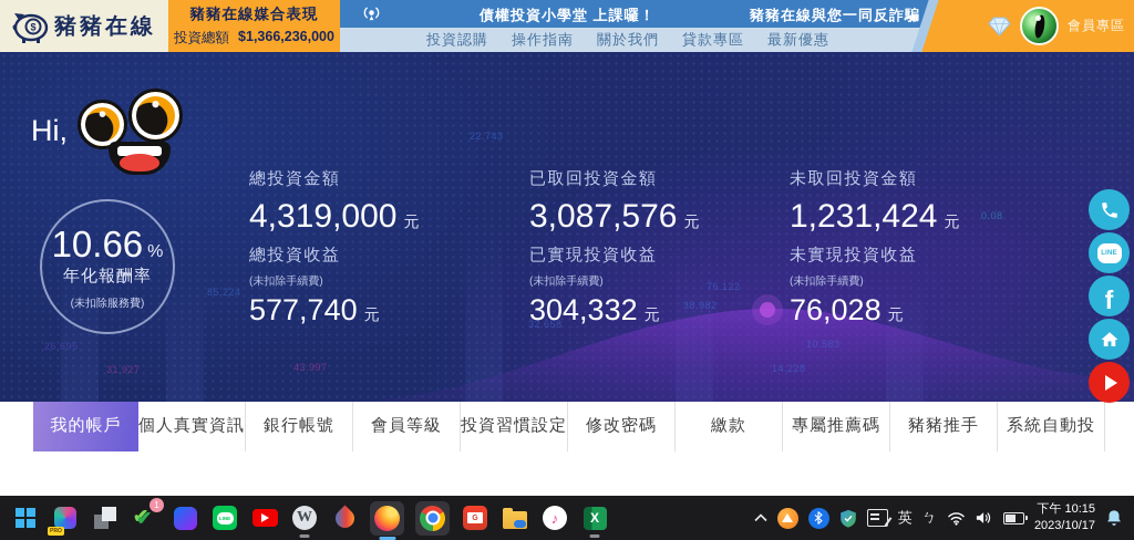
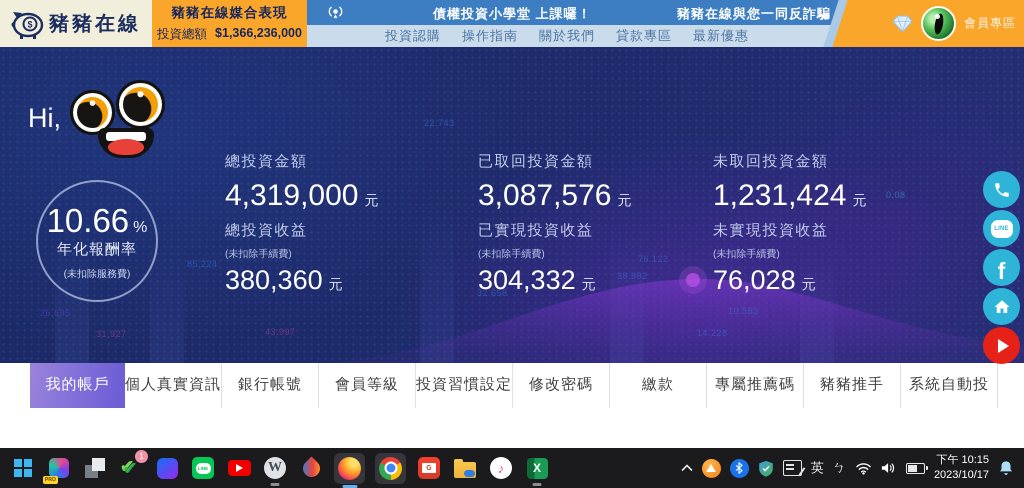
  $
  豬豬在線
  豬豬在線媒合表現
  投資總額
  $1,366,236,000
  債權投資小學堂 上課囉！
  豬豬在線與您一同反詐騙
  投資認購
  操作指南
  關於我們
  貸款專區
  最新優惠
  會員專區
  85.224
  22.743
  32.658
  38.982
  76.122
  14.228
  10.583
  26.695
  31.927
  43.997
  0.08
  Hi,
  10.66 %
  年化報酬率
  (未扣除服務費)
  總投資金額
  4,319,000 元
  總投資收益
  (未扣除手續費)
- 577,740 元
+ 380,360 元
  已取回投資金額
  3,087,576 元
  已實現投資收益
  (未扣除手續費)
  304,332 元
  未取回投資金額
  1,231,424 元
  未實現投資收益
  (未扣除手續費)
  76,028 元
  f
  我的帳戶
  個人真實資訊
  銀行帳號
  會員等級
  投資習慣設定
  修改密碼
  繳款
  專屬推薦碼
  豬豬推手
  系統自動投
  ✔
  1
  W
  ♪
  X
  英
  ㄅ
  下午 10:15
  2023/10/17
